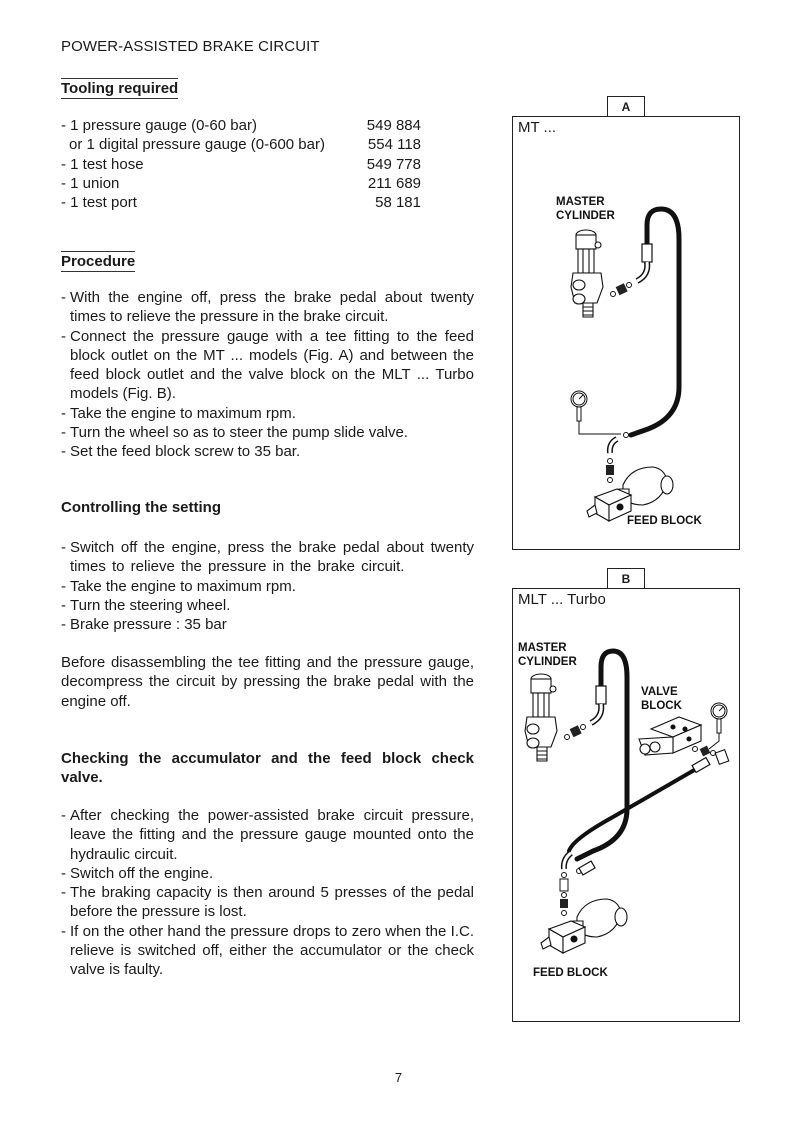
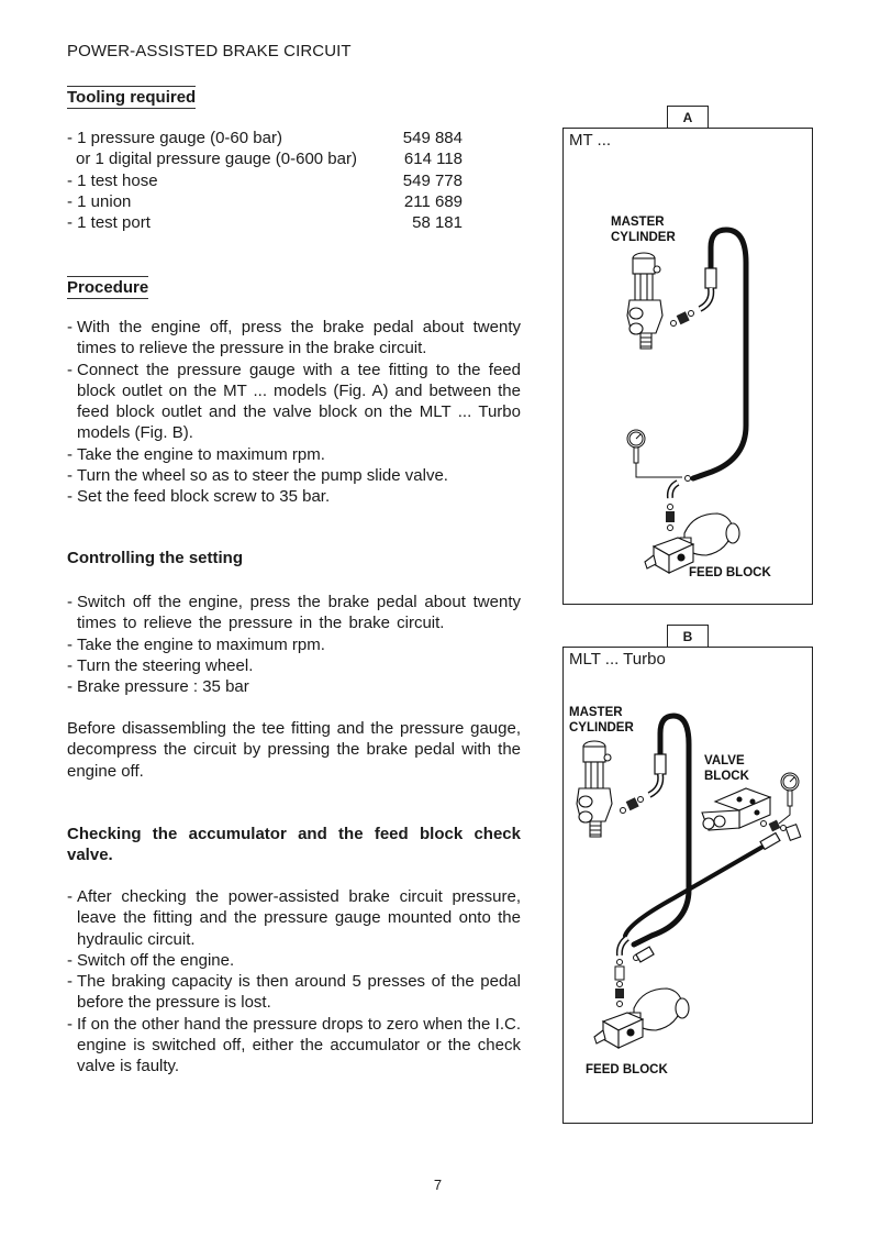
  POWER-ASSISTED BRAKE CIRCUIT
  Tooling required
  - 1 pressure gauge (0-60 bar)
  549 884
  or 1 digital pressure gauge (0-600 bar)
- 554 118
+ 614 118
  - 1 test hose
  549 778
  - 1 union
  211 689
  - 1 test port
  58 181
  Procedure
  With the engine off, press the brake pedal about twenty times to relieve the pressure in the brake circuit.
  Connect the pressure gauge with a tee fitting to the feed block outlet on the MT ... models (Fig. A) and between the feed block outlet and the valve block on the MLT ... Turbo models (Fig. B).
  Take the engine to maximum rpm.
  Turn the wheel so as to steer the pump slide valve.
  Set the feed block screw to 35 bar.
  Controlling the setting
  Switch off the engine, press the brake pedal about twenty times to relieve the pressure in the brake circuit.
  Take the engine to maximum rpm.
  Turn the steering wheel.
  Brake pressure : 35 bar
  Before disassembling the tee fitting and the pressure gauge, decompress the circuit by pressing the brake pedal with the engine off.
  Checking the accumulator and the feed block check valve.
  After checking the power-assisted brake circuit pressure, leave the fitting and the pressure gauge mounted onto the hydraulic circuit.
  Switch off the engine.
  The braking capacity is then around 5 presses of the pedal before the pressure is lost.
- If on the other hand the pressure drops to zero when the I.C. relieve is switched off, either the accumulator or the check valve is faulty.
+ If on the other hand the pressure drops to zero when the I.C. engine is switched off, either the accumulator or the check valve is faulty.
  A
  MT ...
  MASTER
  CYLINDER
  FEED BLOCK
  B
  MLT ... Turbo
  MASTER
  CYLINDER
  VALVE
  BLOCK
  FEED BLOCK
  7
